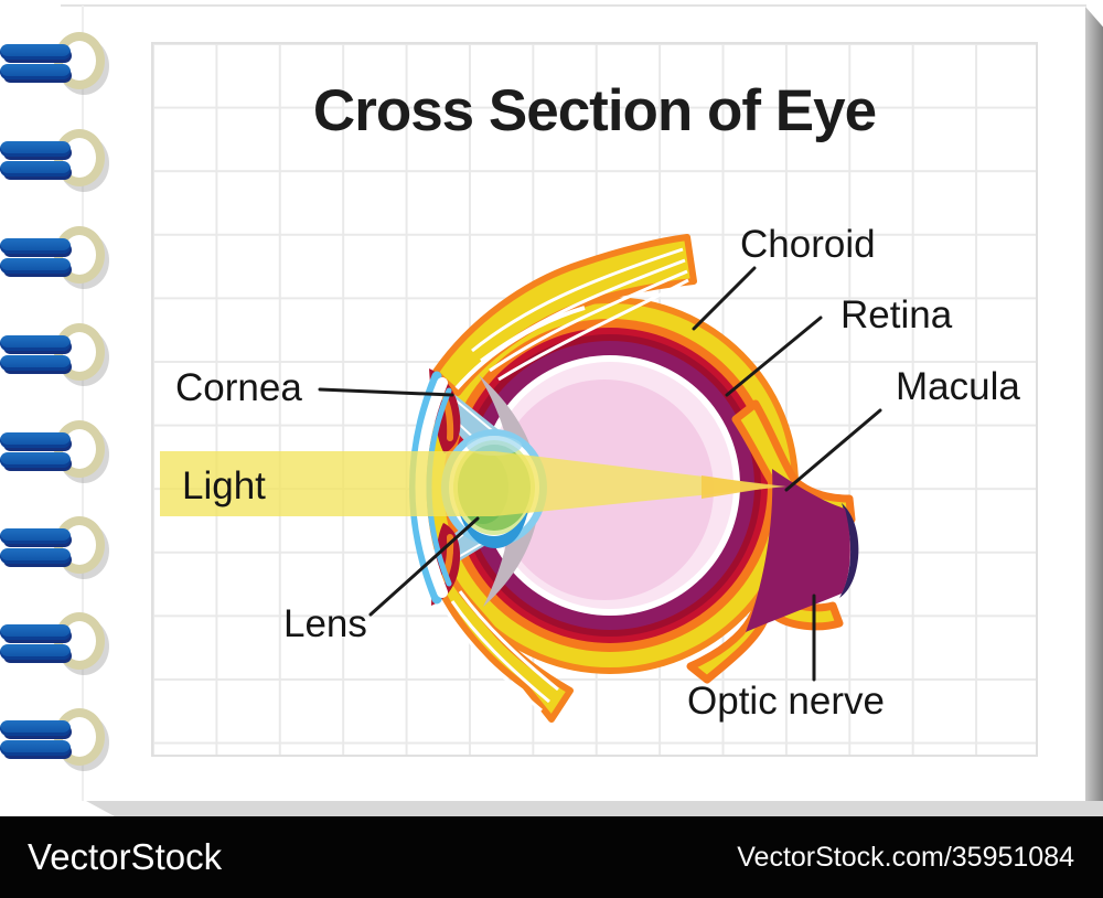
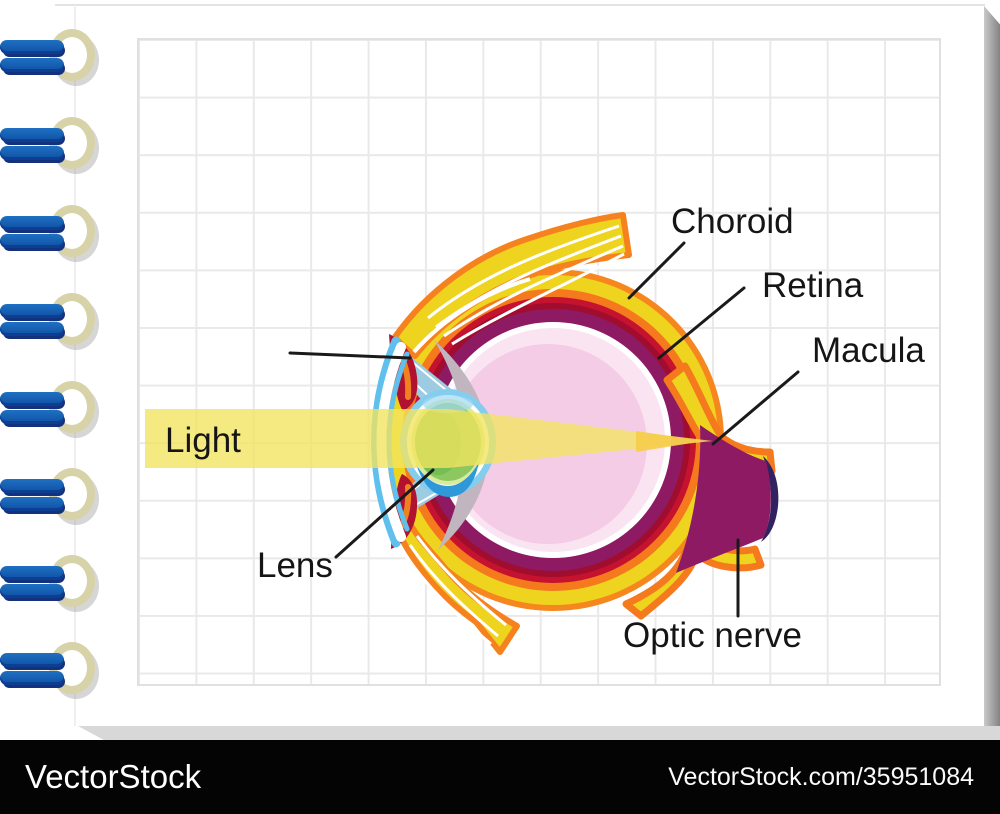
- Cross Section of Eye
- Cornea
  Light
  Lens
  Choroid
  Retina
  Macula
  Optic nerve
  VectorStock
  VectorStock.com/35951084
